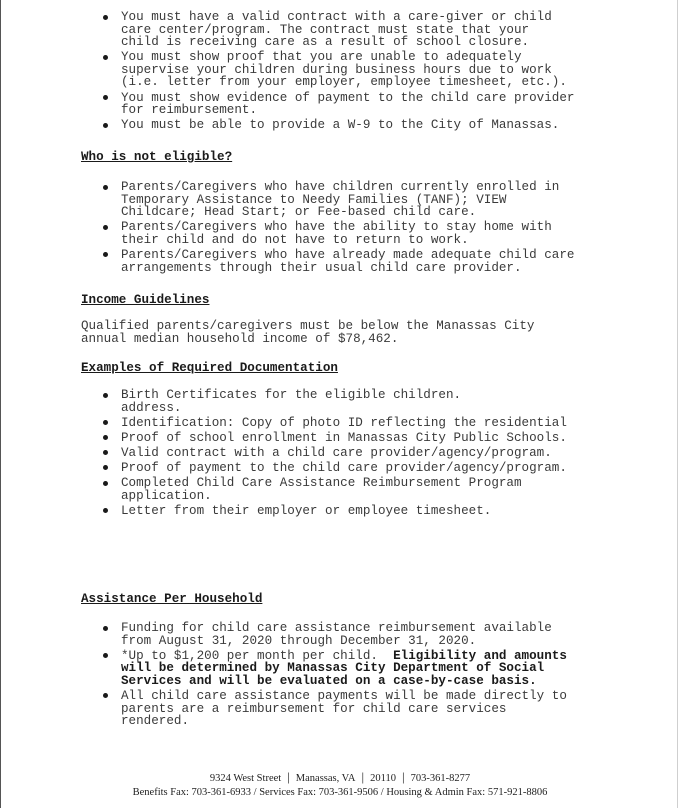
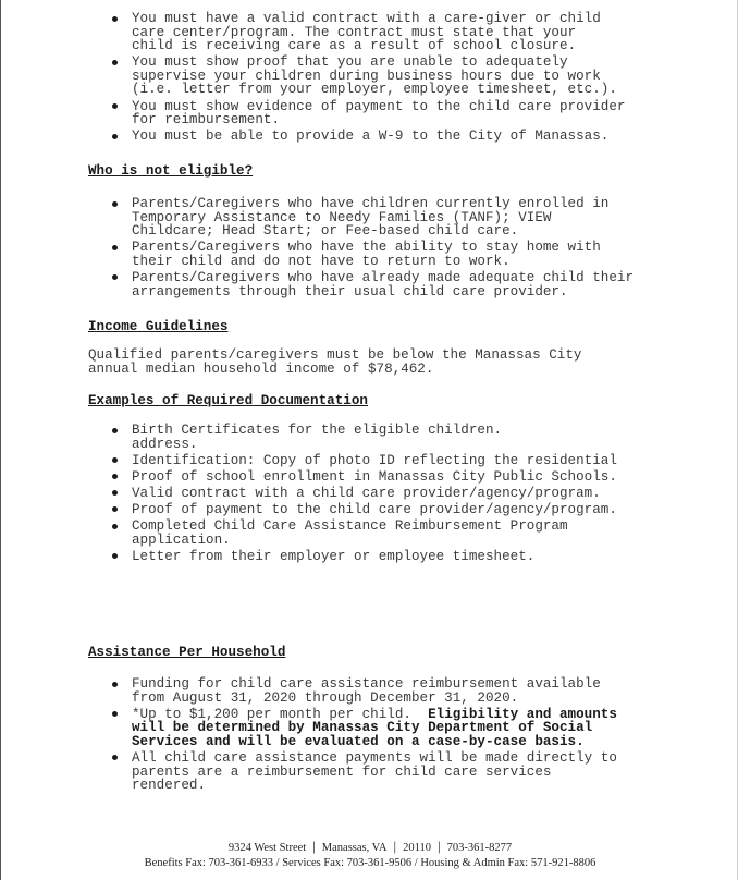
  You must have a valid contract with a care-giver or child
  care center/program. The contract must state that your
  child is receiving care as a result of school closure.
  You must show proof that you are unable to adequately
  supervise your children during business hours due to work
  (i.e. letter from your employer, employee timesheet, etc.).
  You must show evidence of payment to the child care provider
  for reimbursement.
  You must be able to provide a W-9 to the City of Manassas.
  Who is not eligible?
  Parents/Caregivers who have children currently enrolled in
  Temporary Assistance to Needy Families (TANF); VIEW
  Childcare; Head Start; or Fee-based child care.
  Parents/Caregivers who have the ability to stay home with
  their child and do not have to return to work.
- Parents/Caregivers who have already made adequate child care
+ Parents/Caregivers who have already made adequate child their
  arrangements through their usual child care provider.
  Income Guidelines
  Qualified parents/caregivers must be below the Manassas City
  annual median household income of $78,462.
  Examples of Required Documentation
  Birth Certificates for the eligible children.
  address.
  Identification: Copy of photo ID reflecting the residential
  Proof of school enrollment in Manassas City Public Schools.
  Valid contract with a child care provider/agency/program.
  Proof of payment to the child care provider/agency/program.
  Completed Child Care Assistance Reimbursement Program
  application.
  Letter from their employer or employee timesheet.
  Assistance Per Household
  Funding for child care assistance reimbursement available
  from August 31, 2020 through December 31, 2020.
  *Up to $1,200 per month per child. Eligibility and amounts
  will be determined by Manassas City Department of Social
  Services and will be evaluated on a case-by-case basis.
  All child care assistance payments will be made directly to
  parents are a reimbursement for child care services
  rendered.
  9324 West Street | Manassas, VA | 20110 | 703-361-8277
  Benefits Fax: 703-361-6933 / Services Fax: 703-361-9506 / Housing & Admin Fax: 571-921-8806
